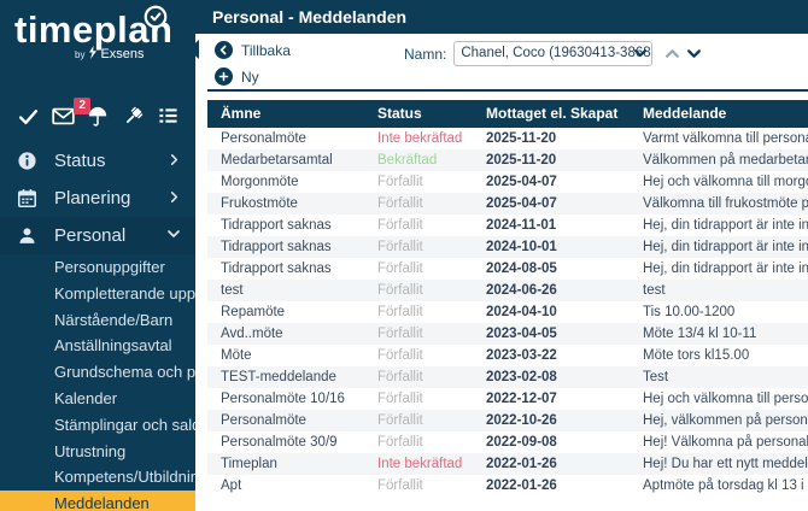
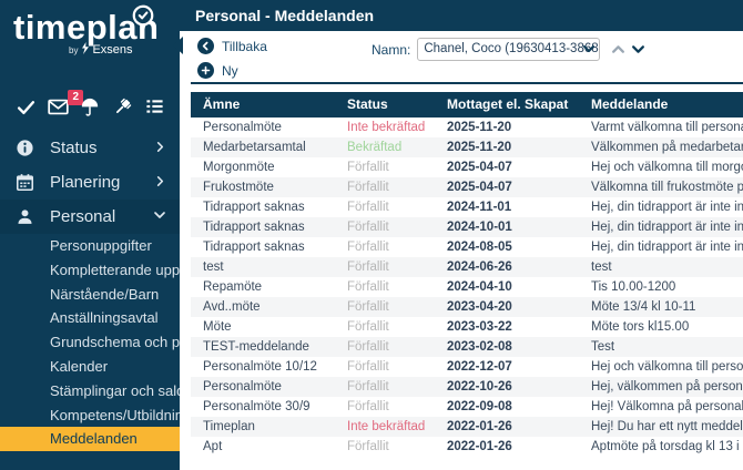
  timeplan
  by
  Exsens
  2
  Status
  Planering
  Personal
  Personuppgifter
  Kompletterande upp
  Närstående/Barn
  Anställningsavtal
  Kalender
  Stämplingar och sal
- Utrustning
  Kompetens/Utbildni
  Meddelanden
  Personal - Meddelanden
  Tillbaka
  Namn:
  Chanel, Coco (19630413-388
  Ny
  Ämne
  Status
  Mottaget el. Skapat
  Meddelande
  Personalmöte
  Inte bekräftad
  2025-11-20
  Varmt välkomna till person
  Medarbetarsamtal
  Bekräftad
  2025-11-20
  Välkommen på medarbeta
  Morgonmöte
  Förfallit
  2025-04-07
  Hej och välkomna till morg
  Frukostmöte
  Förfallit
  2025-04-07
  Välkomna till frukostmöte p
  Tidrapport saknas
  Förfallit
  2024-11-01
  Hej, din tidrapport är inte in
  Tidrapport saknas
  Förfallit
  2024-10-01
  Hej, din tidrapport är inte in
  Tidrapport saknas
  Förfallit
  2024-08-05
  Hej, din tidrapport är inte in
  test
  Förfallit
  2024-06-26
  test
  Repamöte
  Förfallit
  2024-04-10
  Tis 10.00-1200
  Avd..möte
  Förfallit
- 2023-04-05
+ 2023-04-20
  Möte 13/4 kl 10-11
  Möte
  Förfallit
  2023-03-22
  Möte tors kl15.00
  TEST-meddelande
  Förfallit
  2023-02-08
  Test
- Personalmöte 10/16
+ Personalmöte 10/12
  Förfallit
  2022-12-07
  Hej och välkomna till perso
  Personalmöte
  Förfallit
  2022-10-26
  Hej, välkommen på person
  Personalmöte 30/9
  Förfallit
  2022-09-08
  Hej! Välkomna på persona
  Timeplan
  Inte bekräftad
  2022-01-26
  Hej! Du har ett nytt meddel
  Apt
  Förfallit
  2022-01-26
  Aptmöte på torsdag kl 13 i
